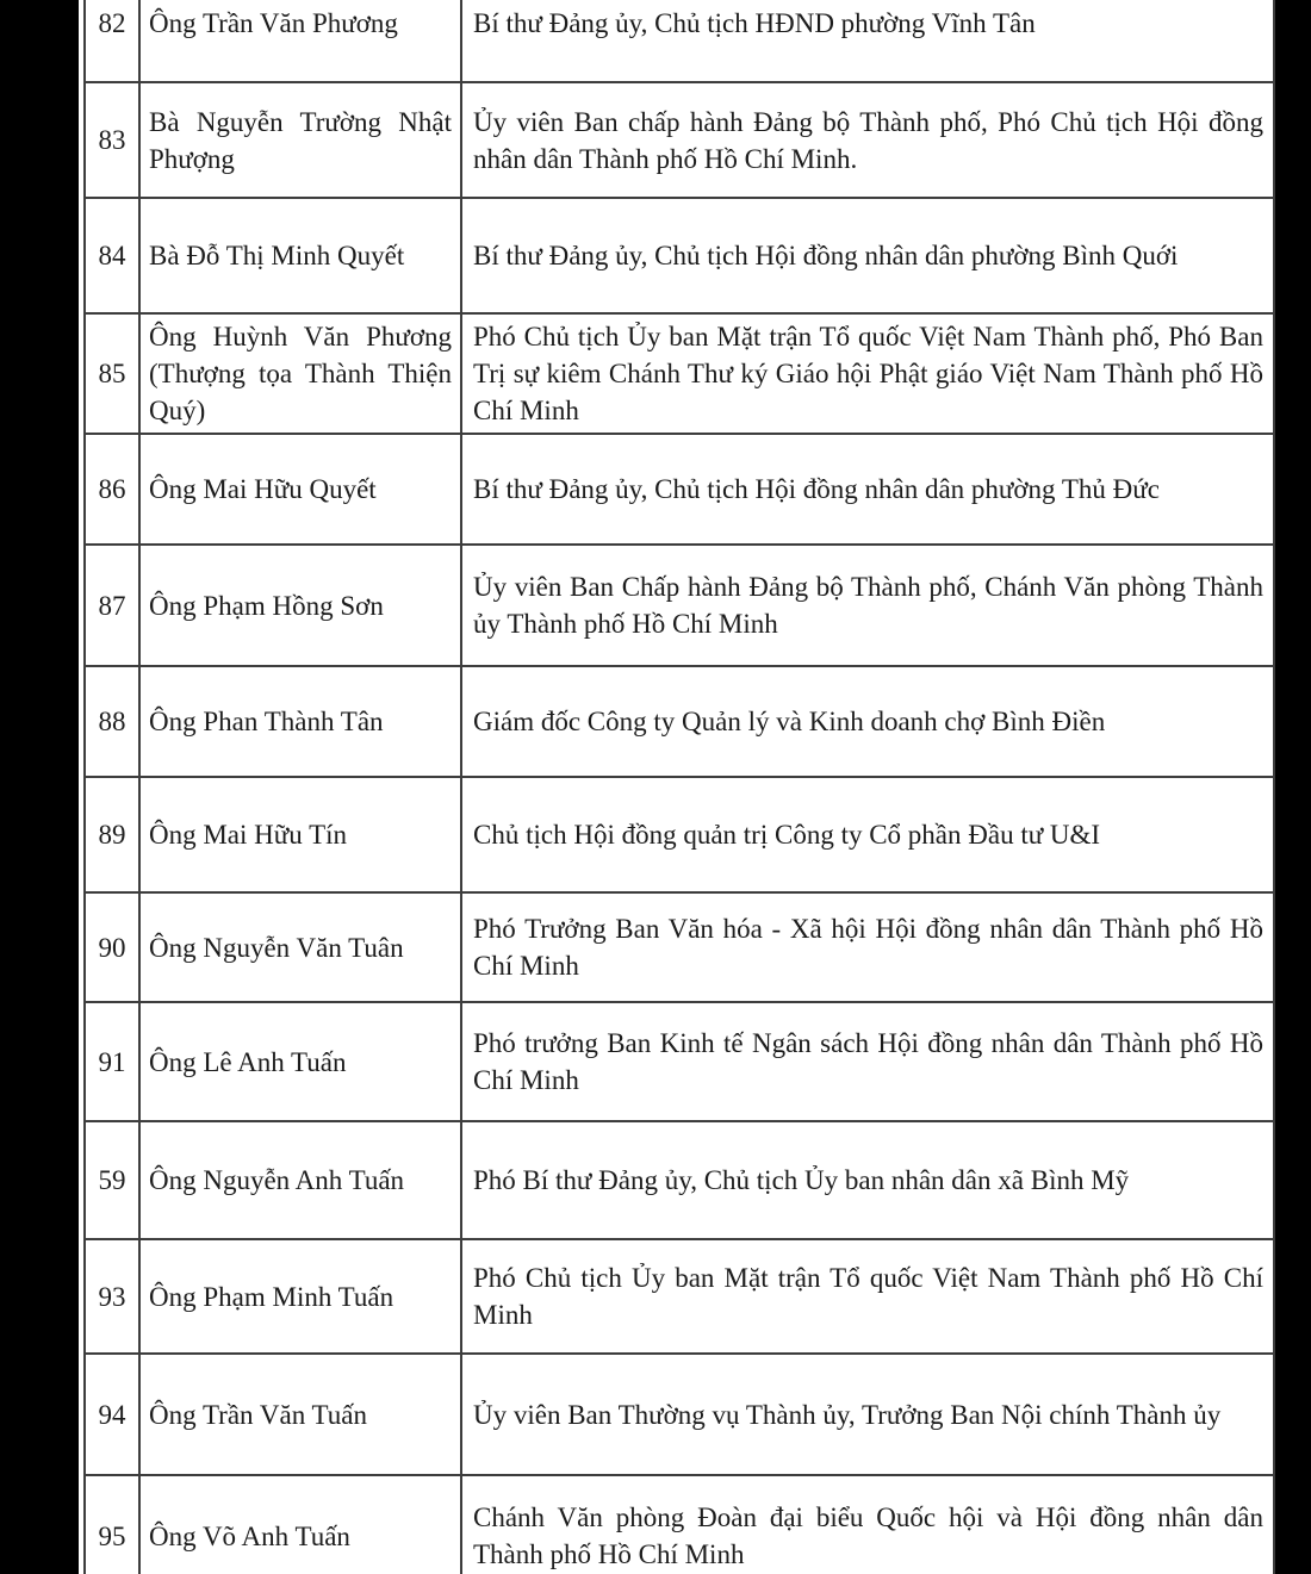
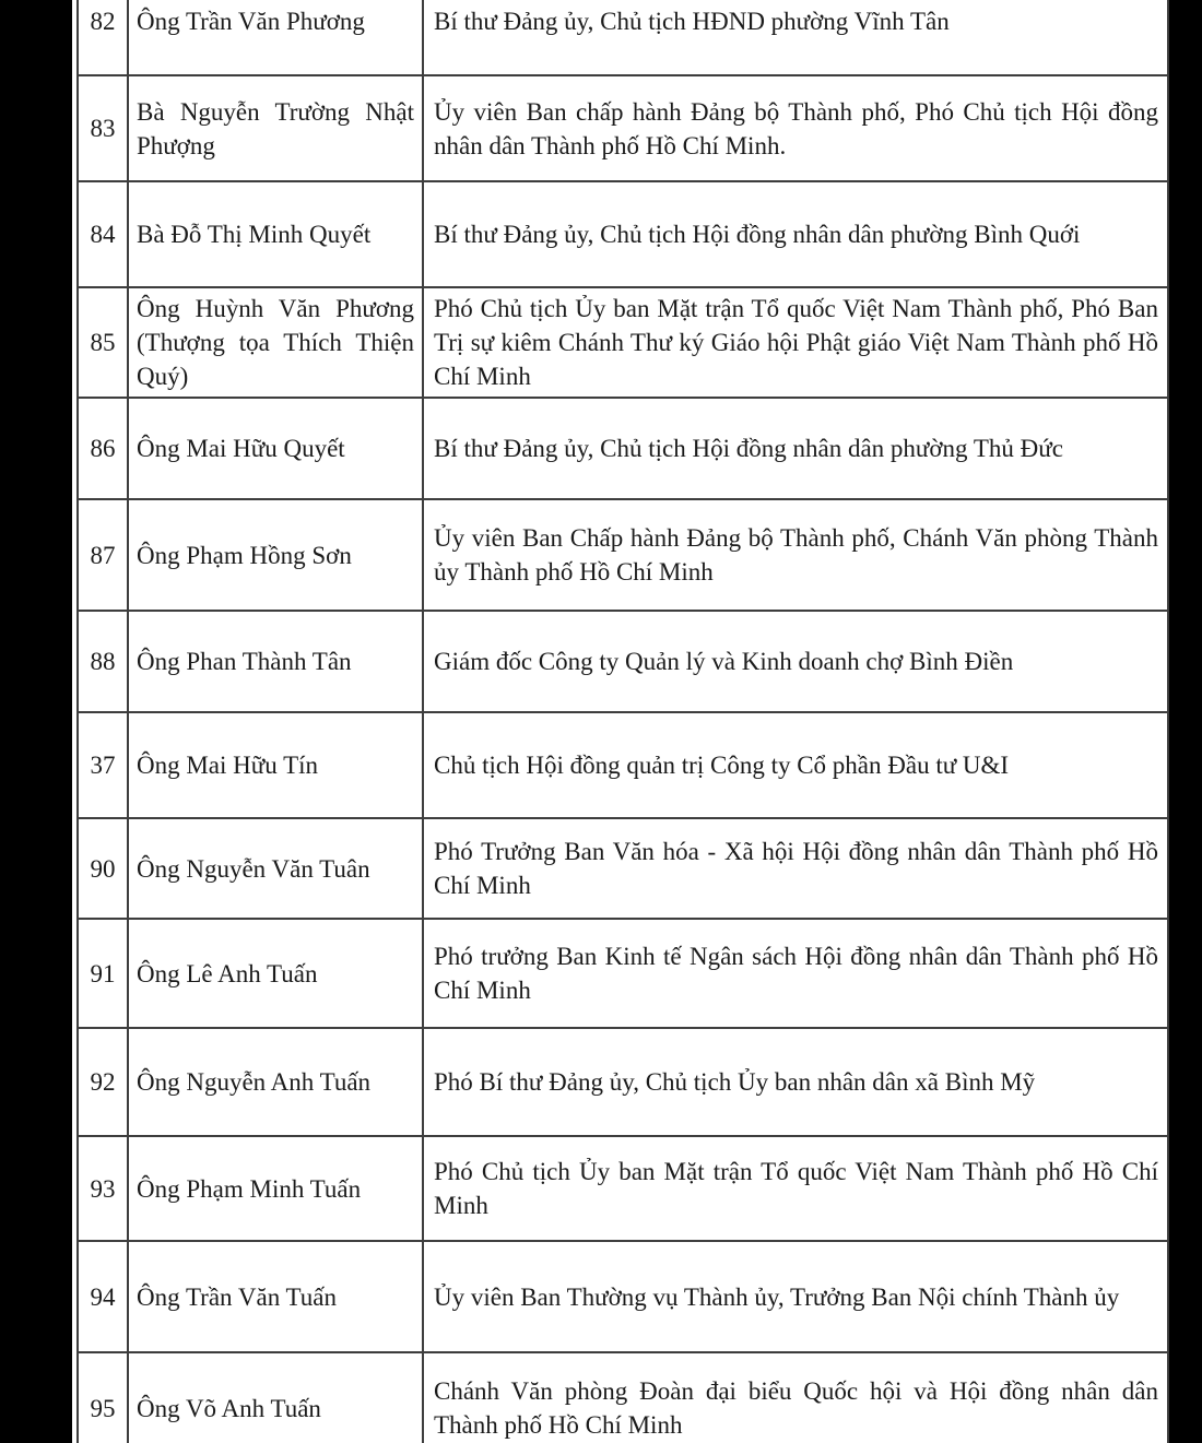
  82
  Ông Trần Văn Phương
  Bí thư Đảng ủy, Chủ tịch HĐND phường Vĩnh Tân
  83
  Bà Nguyễn Trường Nhật Phượng
  Ủy viên Ban chấp hành Đảng bộ Thành phố, Phó Chủ tịch Hội đồng nhân dân Thành phố Hồ Chí Minh.
  84
  Bà Đỗ Thị Minh Quyết
  Bí thư Đảng ủy, Chủ tịch Hội đồng nhân dân phường Bình Quới
  85
- Ông Huỳnh Văn Phương (Thượng tọa Thành Thiện Quý)
+ Ông Huỳnh Văn Phương (Thượng tọa Thích Thiện Quý)
  Phó Chủ tịch Ủy ban Mặt trận Tổ quốc Việt Nam Thành phố, Phó Ban Trị sự kiêm Chánh Thư ký Giáo hội Phật giáo Việt Nam Thành phố Hồ Chí Minh
  86
  Ông Mai Hữu Quyết
  Bí thư Đảng ủy, Chủ tịch Hội đồng nhân dân phường Thủ Đức
  87
  Ông Phạm Hồng Sơn
  Ủy viên Ban Chấp hành Đảng bộ Thành phố, Chánh Văn phòng Thành ủy Thành phố Hồ Chí Minh
  88
  Ông Phan Thành Tân
  Giám đốc Công ty Quản lý và Kinh doanh chợ Bình Điền
- 89
+ 37
  Ông Mai Hữu Tín
  Chủ tịch Hội đồng quản trị Công ty Cổ phần Đầu tư U&I
  90
  Ông Nguyễn Văn Tuân
  Phó Trưởng Ban Văn hóa - Xã hội Hội đồng nhân dân Thành phố Hồ Chí Minh
  91
  Ông Lê Anh Tuấn
  Phó trưởng Ban Kinh tế Ngân sách Hội đồng nhân dân Thành phố Hồ Chí Minh
- 59
+ 92
  Ông Nguyễn Anh Tuấn
  Phó Bí thư Đảng ủy, Chủ tịch Ủy ban nhân dân xã Bình Mỹ
  93
  Ông Phạm Minh Tuấn
  Phó Chủ tịch Ủy ban Mặt trận Tổ quốc Việt Nam Thành phố Hồ Chí Minh
  94
  Ông Trần Văn Tuấn
  Ủy viên Ban Thường vụ Thành ủy, Trưởng Ban Nội chính Thành ủy
  95
  Ông Võ Anh Tuấn
  Chánh Văn phòng Đoàn đại biểu Quốc hội và Hội đồng nhân dân Thành phố Hồ Chí Minh
